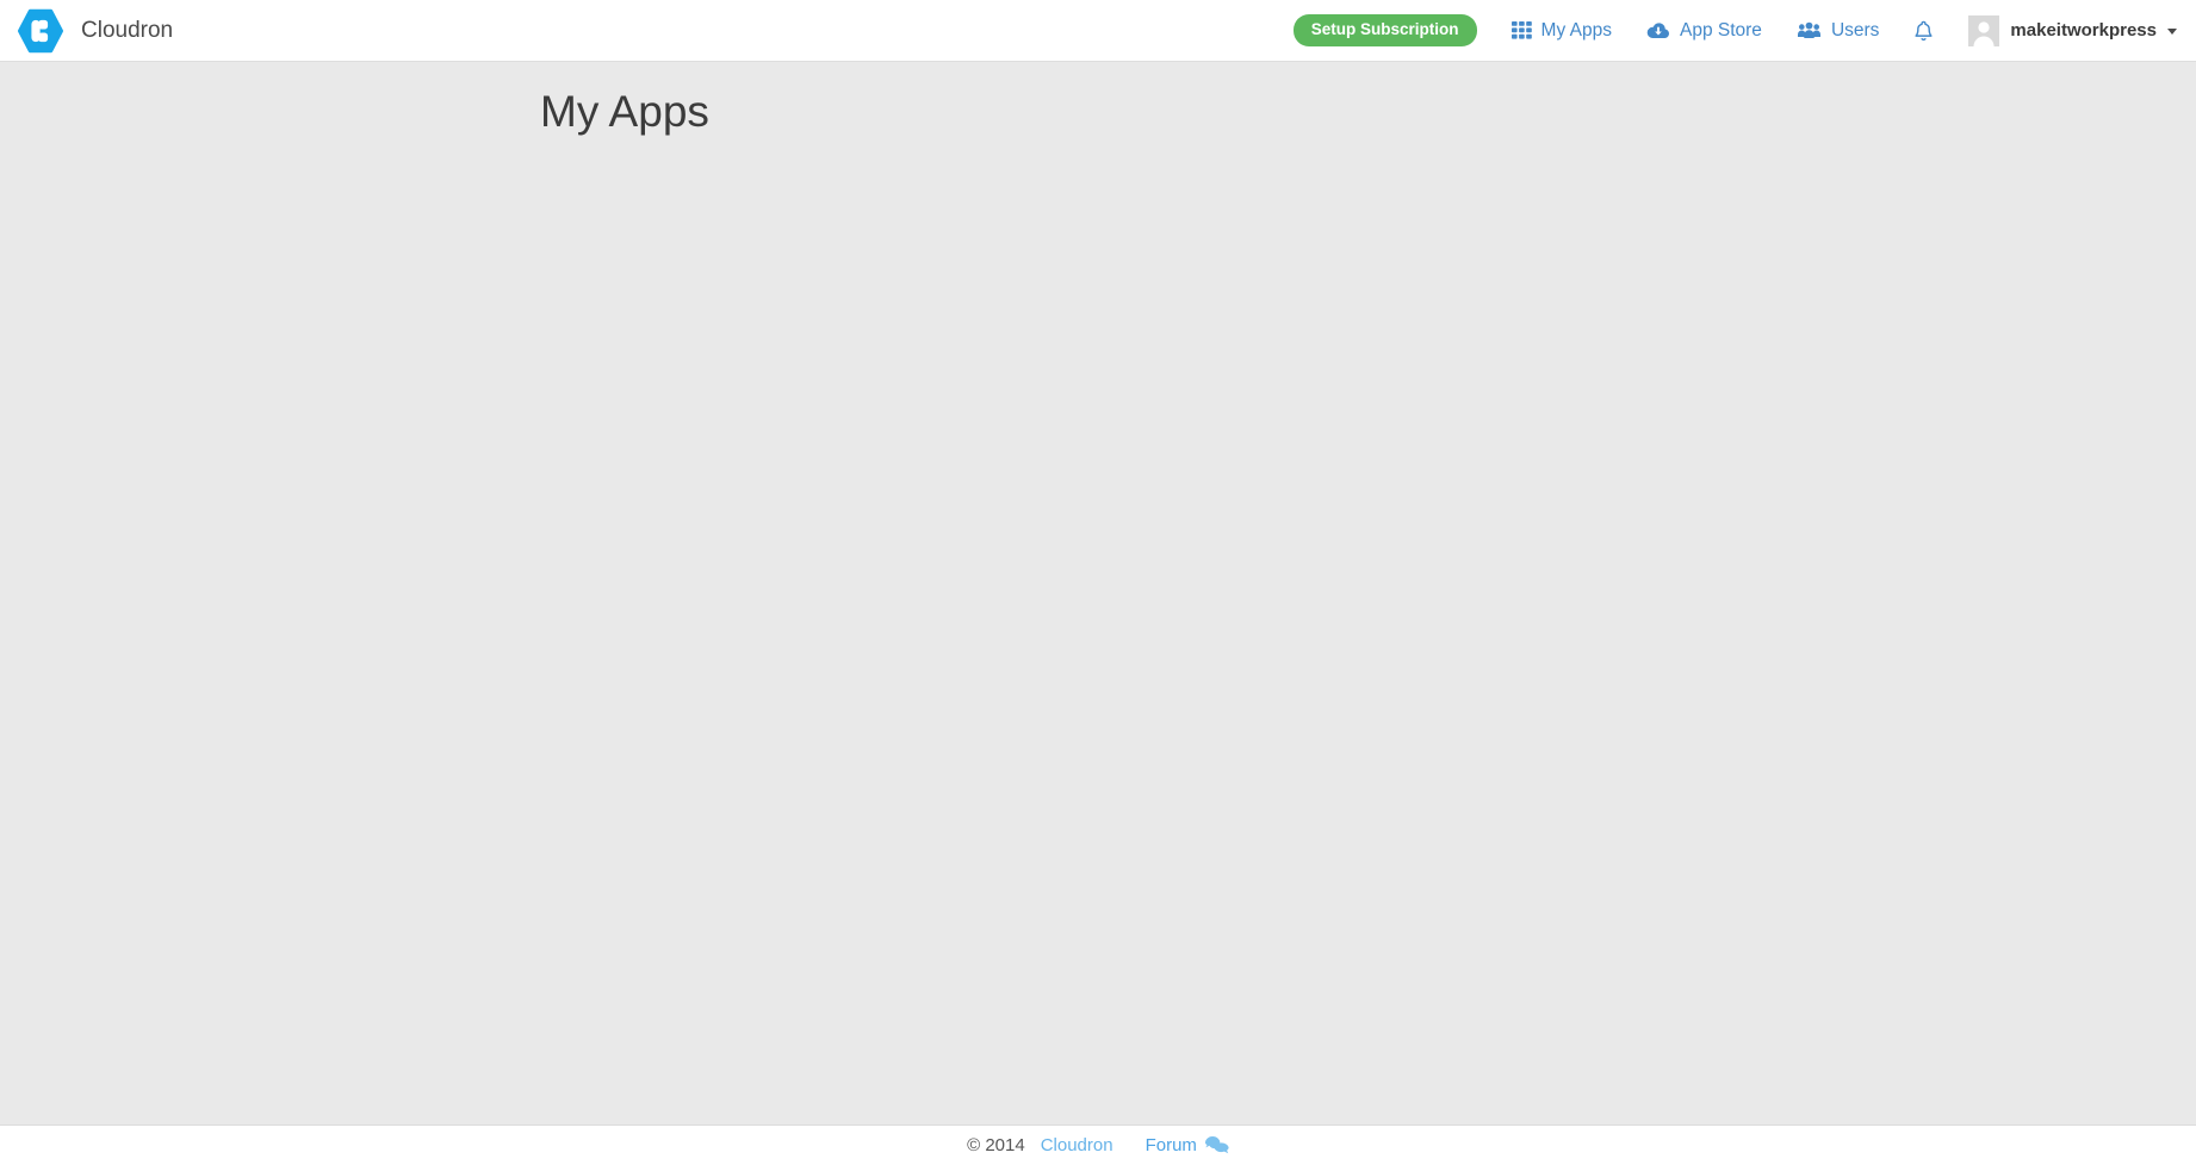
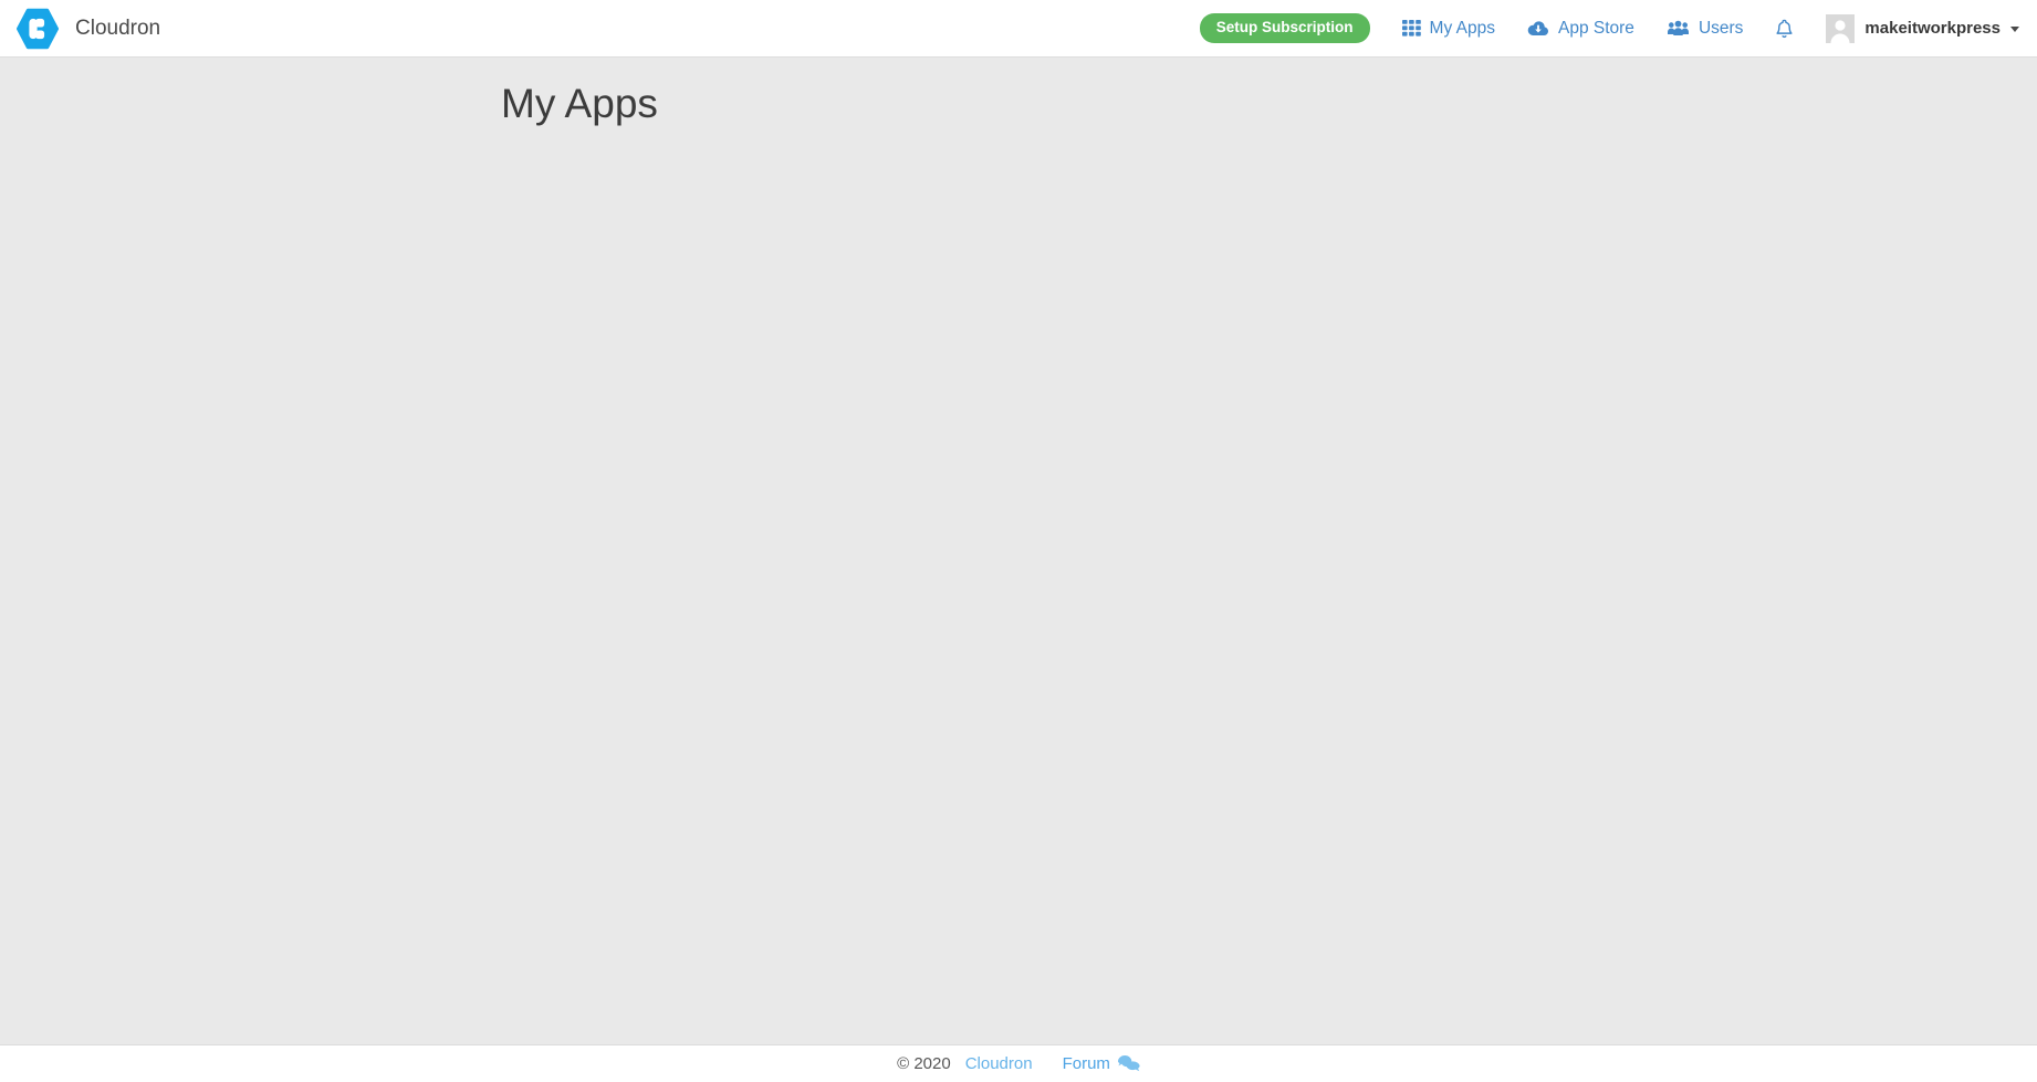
  Cloudron
  Setup Subscription
  My Apps
  App Store
  Users
  makeitworkpress
  My Apps
- © 2014
+ © 2020
  Cloudron
  Forum
